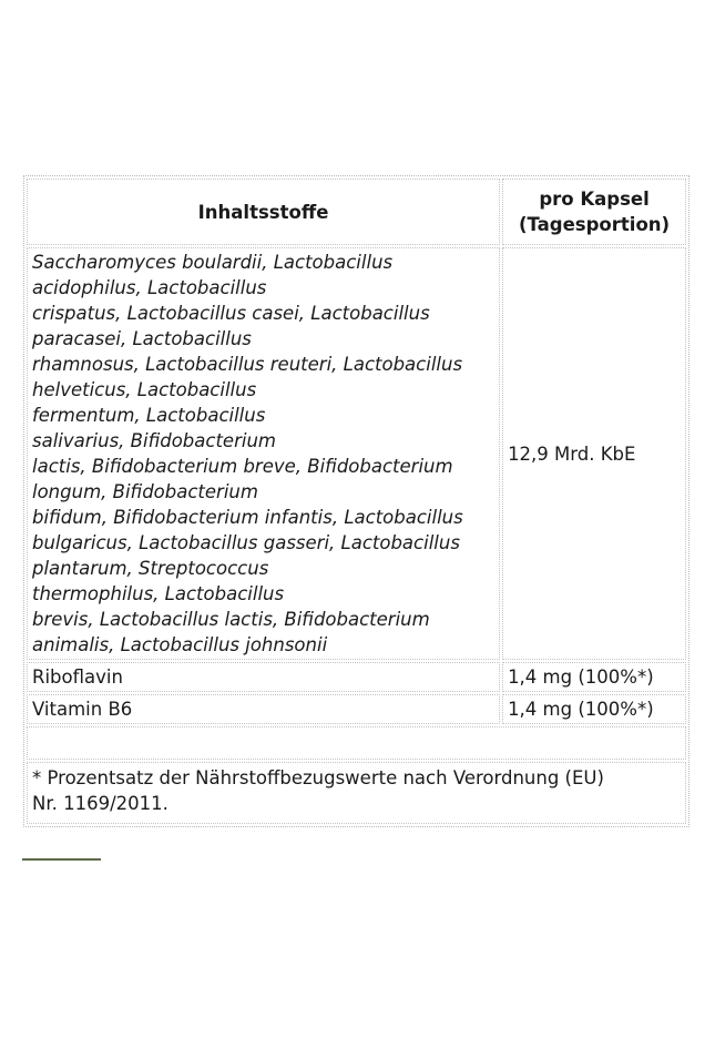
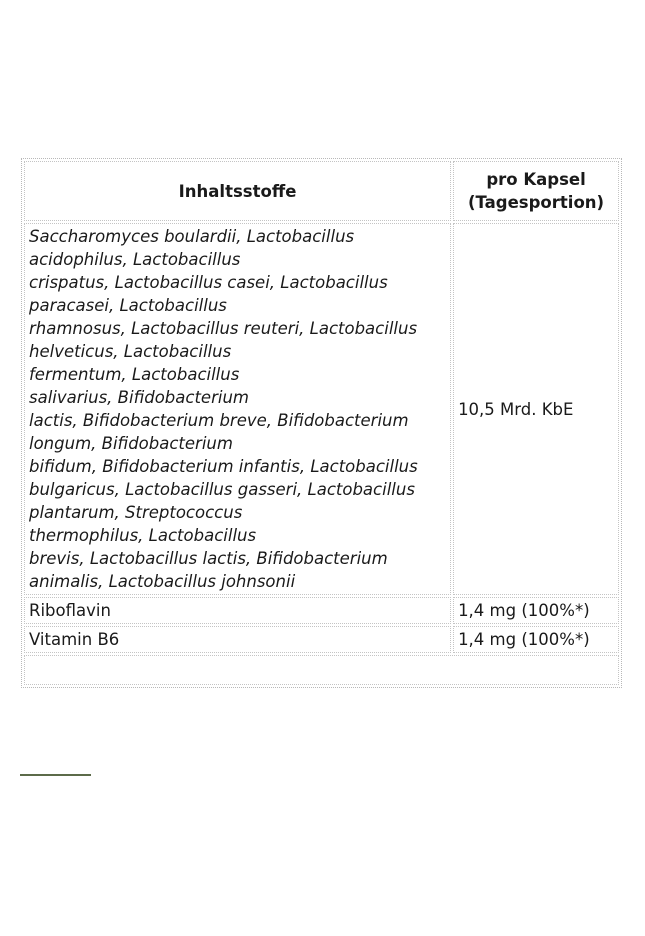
  Inhaltsstoffe	pro Kapsel (Tagesportion)
- Saccharomyces boulardii, Lactobacillus acidophilus, Lactobacillus crispatus, Lactobacillus casei, Lactobacillus paracasei, Lactobacillus rhamnosus, Lactobacillus reuteri, Lactobacillus helveticus, Lactobacillus fermentum, Lactobacillus salivarius, Bifidobacterium lactis, Bifidobacterium breve, Bifidobacterium longum, Bifidobacterium bifidum, Bifidobacterium infantis, Lactobacillus bulgaricus, Lactobacillus gasseri, Lactobacillus plantarum, Streptococcus thermophilus, Lactobacillus brevis, Lactobacillus lactis, Bifidobacterium animalis, Lactobacillus johnsonii	12,9 Mrd. KbE
+ Saccharomyces boulardii, Lactobacillus acidophilus, Lactobacillus crispatus, Lactobacillus casei, Lactobacillus paracasei, Lactobacillus rhamnosus, Lactobacillus reuteri, Lactobacillus helveticus, Lactobacillus fermentum, Lactobacillus salivarius, Bifidobacterium lactis, Bifidobacterium breve, Bifidobacterium longum, Bifidobacterium bifidum, Bifidobacterium infantis, Lactobacillus bulgaricus, Lactobacillus gasseri, Lactobacillus plantarum, Streptococcus thermophilus, Lactobacillus brevis, Lactobacillus lactis, Bifidobacterium animalis, Lactobacillus johnsonii	10,5 Mrd. KbE
  Riboflavin	1,4 mg (100%*)
  Vitamin B6	1,4 mg (100%*)
- * Prozentsatz der Nährstoffbezugswerte nach Verordnung (EU) Nr. 1169/2011.
